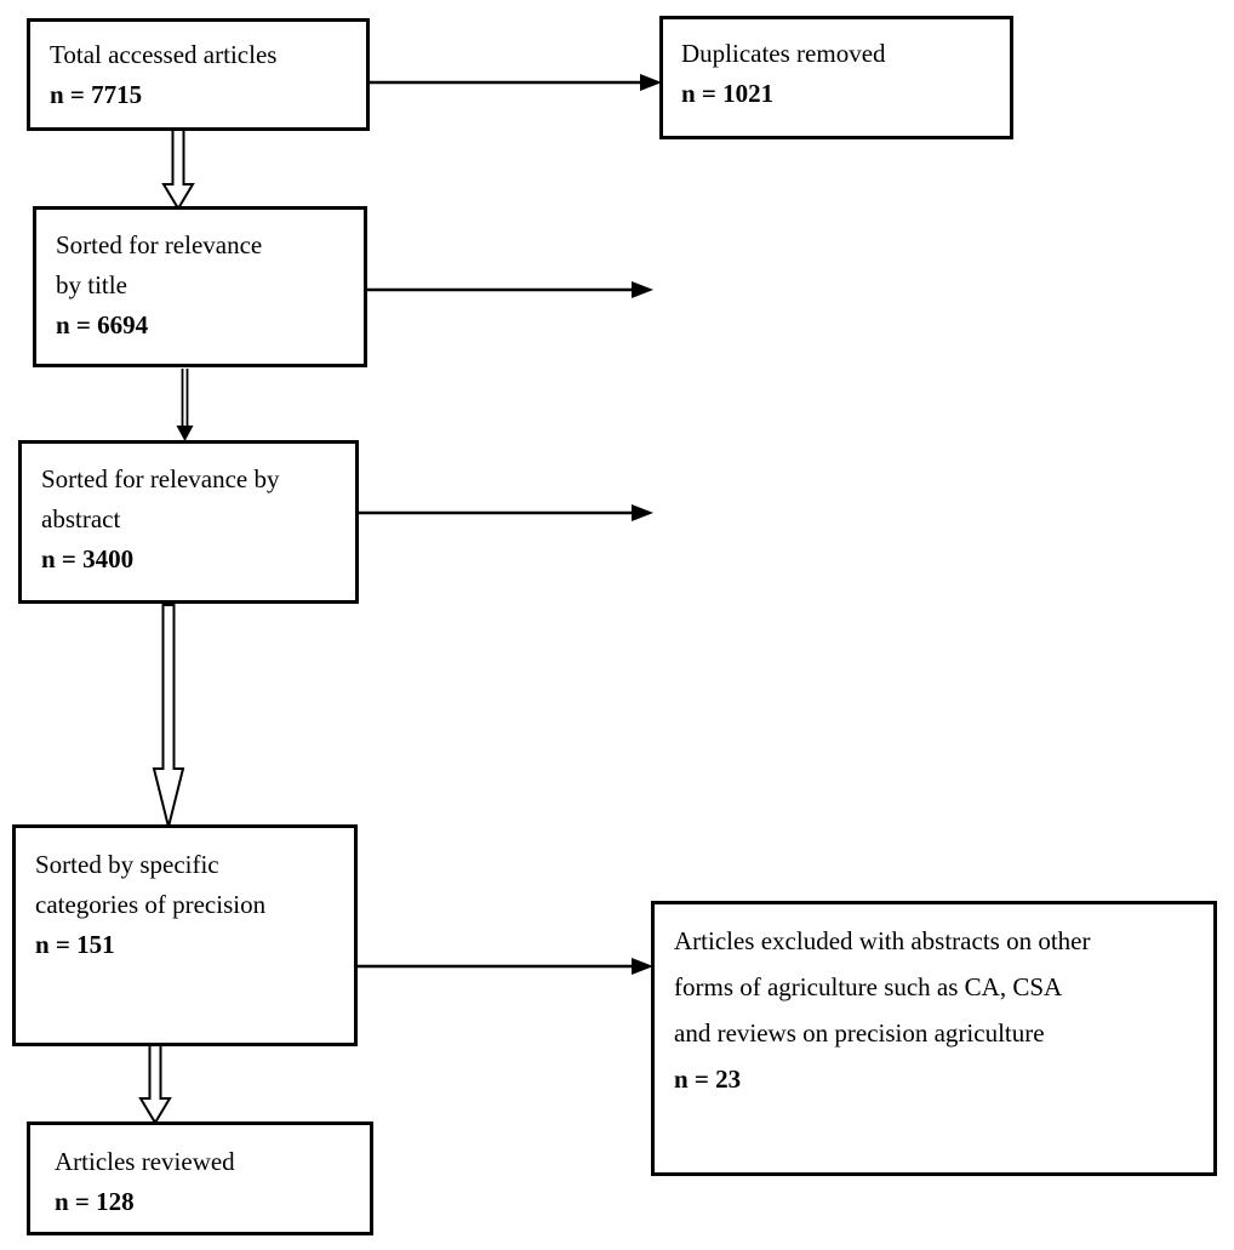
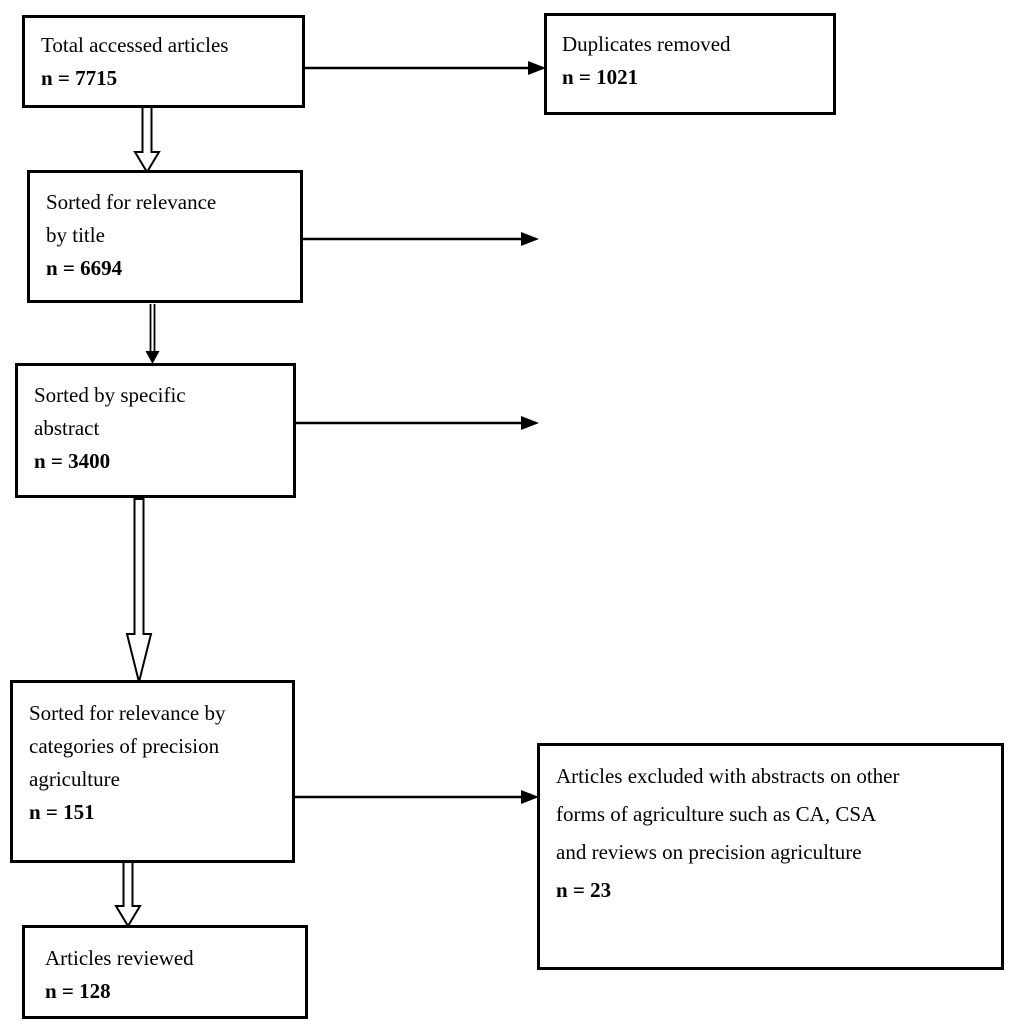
  Total accessed articles
  n = 7715
  Sorted for relevance
  by title
  n = 6694
- Sorted for relevance by
+ Sorted by specific
  abstract
  n = 3400
- Sorted by specific
+ Sorted for relevance by
  categories of precision
+ agriculture
  n = 151
  Articles reviewed
  n = 128
  Duplicates removed
  n = 1021
  Articles excluded with abstracts on other
  forms of agriculture such as CA, CSA
  and reviews on precision agriculture
  n = 23
